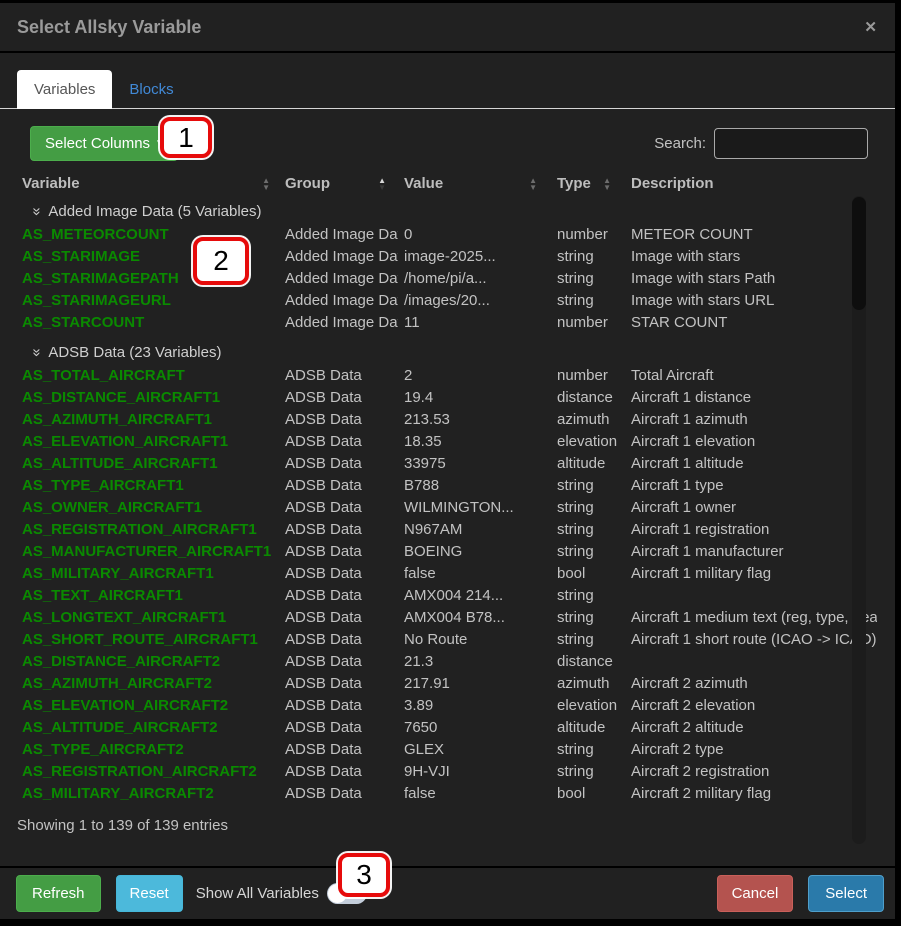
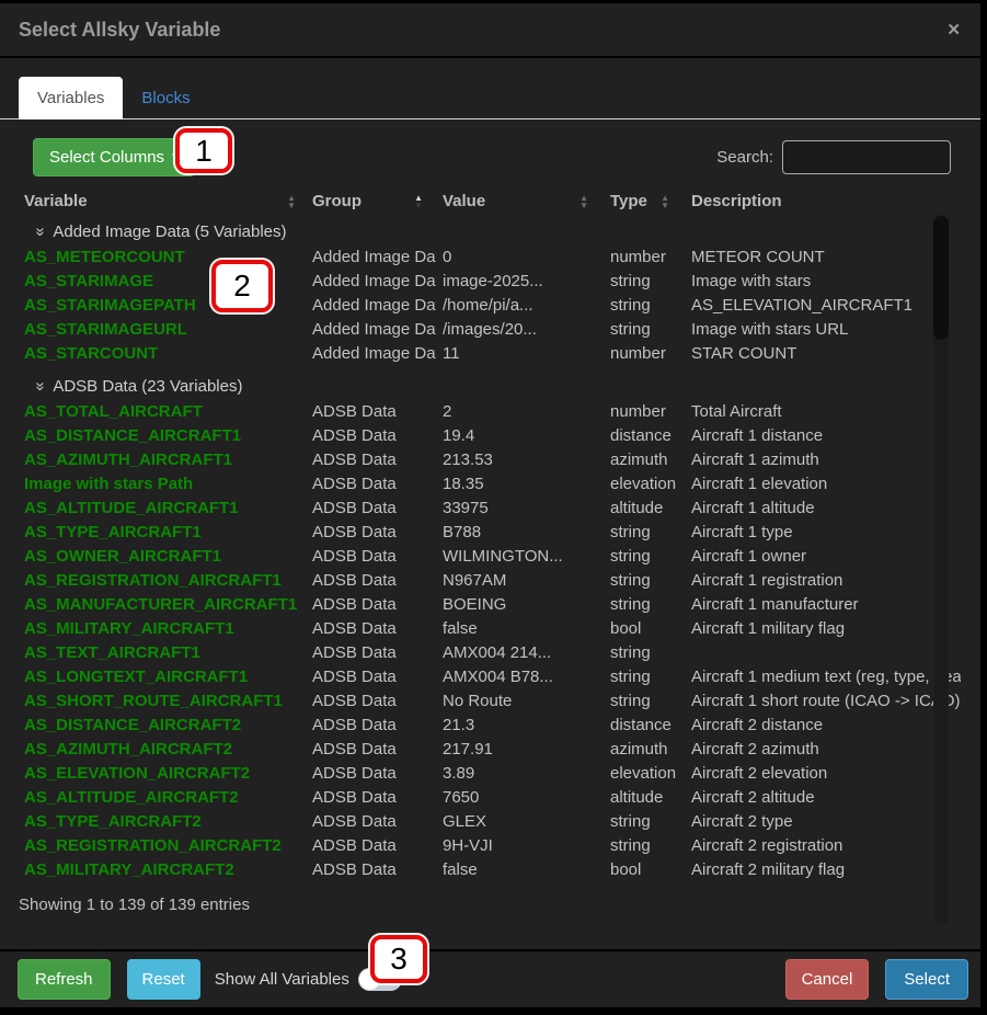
  Select Allsky Variable
  ✕
  Variables
  Blocks
  Select Columns
  Search:
  Variable
  ▲
  ▼
  Group
  ▲
  ▼
  Value
  ▲
  ▼
  Type
  ▲
  ▼
  Description
  Added Image Data (5 Variables)
  AS_METEORCOUNT
  Added Image Da
  0
  number
  METEOR COUNT
  AS_STARIMAGE
  Added Image Da
  image-2025...
  string
  Image with stars
  AS_STARIMAGEPATH
  Added Image Da
  /home/pi/a...
  string
- Image with stars Path
+ AS_ELEVATION_AIRCRAFT1
  AS_STARIMAGEURL
  Added Image Da
  /images/20...
  string
  Image with stars URL
  AS_STARCOUNT
  Added Image Da
  11
  number
  STAR COUNT
  ADSB Data (23 Variables)
  AS_TOTAL_AIRCRAFT
  ADSB Data
  2
  number
  Total Aircraft
  AS_DISTANCE_AIRCRAFT1
  ADSB Data
  19.4
  distance
  Aircraft 1 distance
  AS_AZIMUTH_AIRCRAFT1
  ADSB Data
  213.53
  azimuth
  Aircraft 1 azimuth
- AS_ELEVATION_AIRCRAFT1
+ Image with stars Path
  ADSB Data
  18.35
  elevation
  Aircraft 1 elevation
  AS_ALTITUDE_AIRCRAFT1
  ADSB Data
  33975
  altitude
  Aircraft 1 altitude
  AS_TYPE_AIRCRAFT1
  ADSB Data
  B788
  string
  Aircraft 1 type
  AS_OWNER_AIRCRAFT1
  ADSB Data
  WILMINGTON...
  string
  Aircraft 1 owner
  AS_REGISTRATION_AIRCRAFT1
  ADSB Data
  N967AM
  string
  Aircraft 1 registration
  AS_MANUFACTURER_AIRCRAFT1
  ADSB Data
  BOEING
  string
  Aircraft 1 manufacturer
  AS_MILITARY_AIRCRAFT1
  ADSB Data
  false
  bool
  Aircraft 1 military flag
  AS_TEXT_AIRCRAFT1
  ADSB Data
  AMX004 214...
  string
  AS_LONGTEXT_AIRCRAFT1
  ADSB Data
  AMX004 B78...
  string
  Aircraft 1 medium text (reg, type,a
  AS_SHORT_ROUTE_AIRCRAFT1
  ADSB Data
  No Route
  string
  Aircraft 1 short route (ICAO -> IC)
  AS_DISTANCE_AIRCRAFT2
  ADSB Data
  21.3
  distance
+ Aircraft 2 distance
  AS_AZIMUTH_AIRCRAFT2
  ADSB Data
  217.91
  azimuth
  Aircraft 2 azimuth
  AS_ELEVATION_AIRCRAFT2
  ADSB Data
  3.89
  elevation
  Aircraft 2 elevation
  AS_ALTITUDE_AIRCRAFT2
  ADSB Data
  7650
  altitude
  Aircraft 2 altitude
  AS_TYPE_AIRCRAFT2
  ADSB Data
  GLEX
  string
  Aircraft 2 type
  AS_REGISTRATION_AIRCRAFT2
  ADSB Data
  9H-VJI
  string
  Aircraft 2 registration
  AS_MILITARY_AIRCRAFT2
  ADSB Data
  false
  bool
  Aircraft 2 military flag
  Showing 1 to 139 of 139 entries
  Refresh
  Reset
  Show All Variables
  Cancel
  Select
  1
  2
  3
